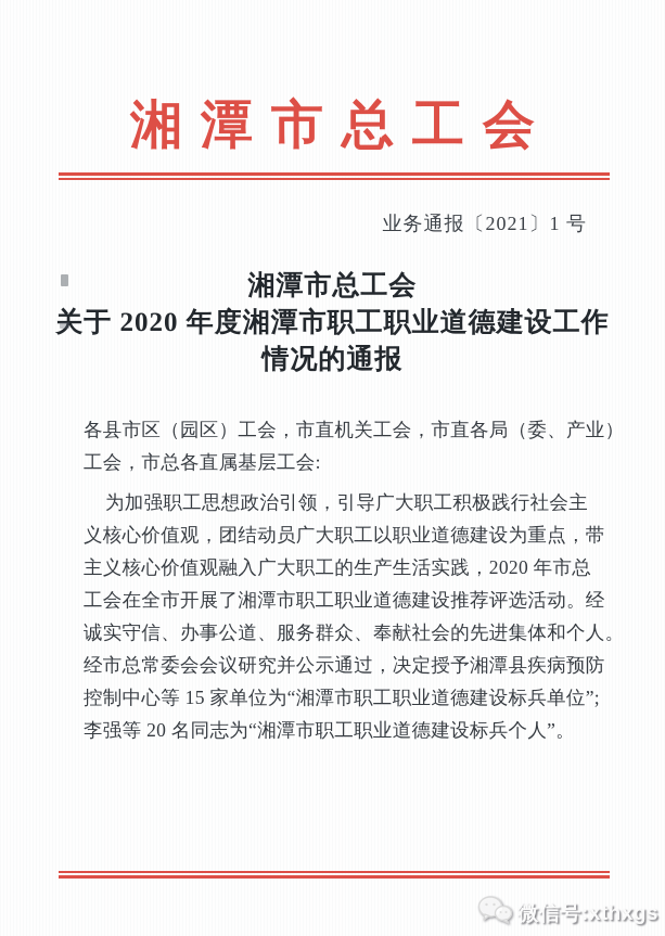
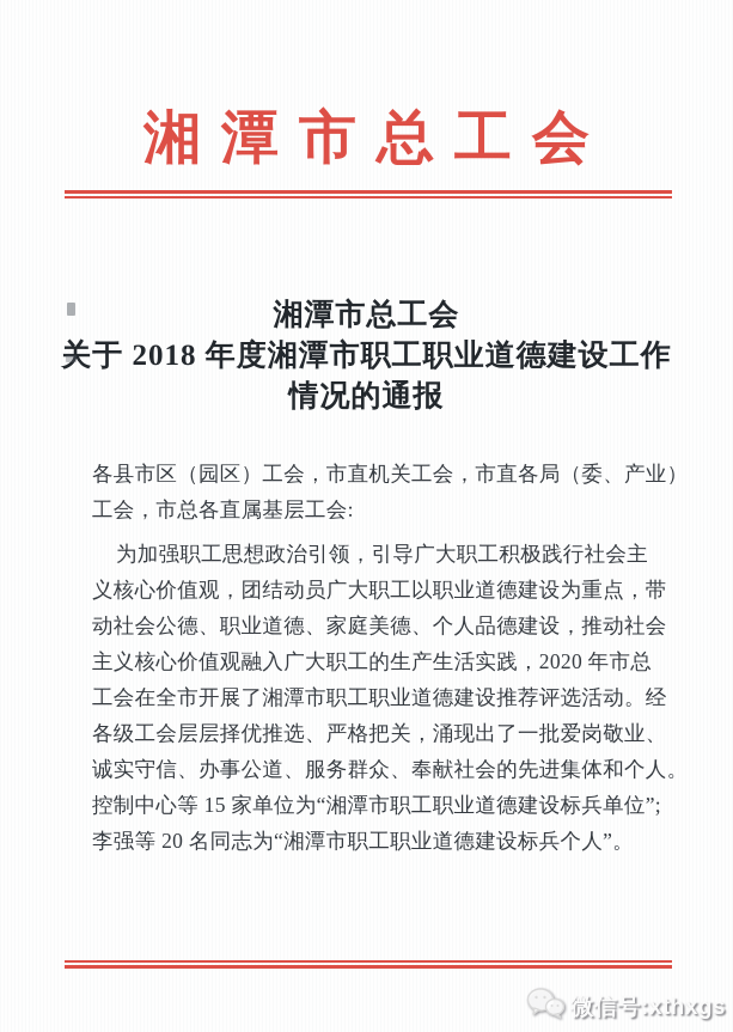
  湘潭市总工会
- 业务通报〔2021〕1 号
  湘潭市总工会
- 关于 2020 年度湘潭市职工职业道德建设工作
+ 关于 2018 年度湘潭市职工职业道德建设工作
  情况的通报
  各县市区（园区）工会，市直机关工会，市直各局（委、产业）
  工会，市总各直属基层工会:
  为加强职工思想政治引领，引导广大职工积极践行社会主
  义核心价值观，团结动员广大职工以职业道德建设为重点，带
+ 动社会公德、职业道德、家庭美德、个人品德建设，推动社会
  主义核心价值观融入广大职工的生产生活实践，2020 年市总
  工会在全市开展了湘潭市职工职业道德建设推荐评选活动。经
+ 各级工会层层择优推选、严格把关，涌现出了一批爱岗敬业、
  诚实守信、办事公道、服务群众、奉献社会的先进集体和个人。
- 经市总常委会会议研究并公示通过，决定授予湘潭县疾病预防
  控制中心等 15 家单位为“湘潭市职工职业道德建设标兵单位”;
  李强等 20 名同志为“湘潭市职工职业道德建设标兵个人”。
  微信号:xthxgs
